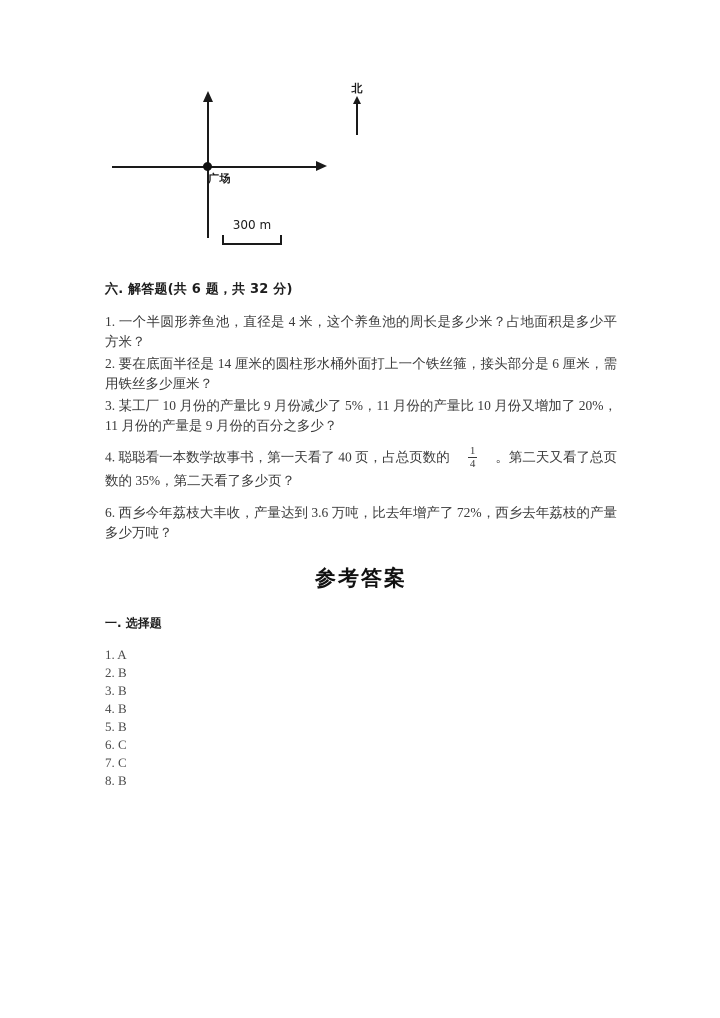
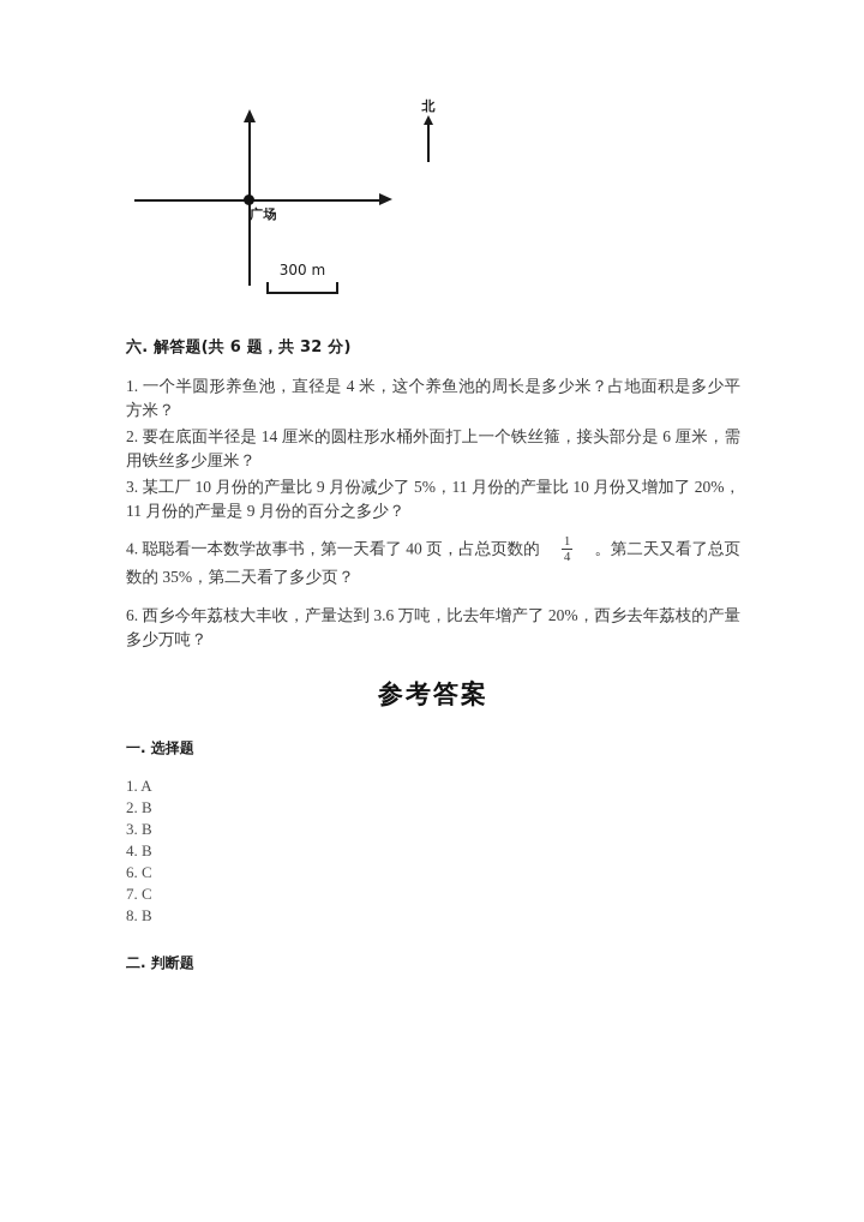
  广场
  北
  300 m
  六. 解答题(共 6 题，共 32 分)
  1. 一个半圆形养鱼池，直径是 4 米，这个养鱼池的周长是多少米？占地面积是多少平方米？
  2. 要在底面半径是 14 厘米的圆柱形水桶外面打上一个铁丝箍，接头部分是 6 厘米，需用铁丝多少厘米？
  3. 某工厂 10 月份的产量比 9 月份减少了 5%，11 月份的产量比 10 月份又增加了 20%，11 月份的产量是 9 月份的百分之多少？
  4. 聪聪看一本数学故事书，第一天看了 40 页，占总页数的
  1
  4
  。第二天又看了总页数的 35%，第二天看了多少页？
- 6. 西乡今年荔枝大丰收，产量达到 3.6 万吨，比去年增产了 72%，西乡去年荔枝的产量多少万吨？
+ 6. 西乡今年荔枝大丰收，产量达到 3.6 万吨，比去年增产了 20%，西乡去年荔枝的产量多少万吨？
  参考答案
  一. 选择题
  1. A
  2. B
  3. B
  4. B
- 5. B
  6. C
  7. C
  8. B
+ 二. 判断题
